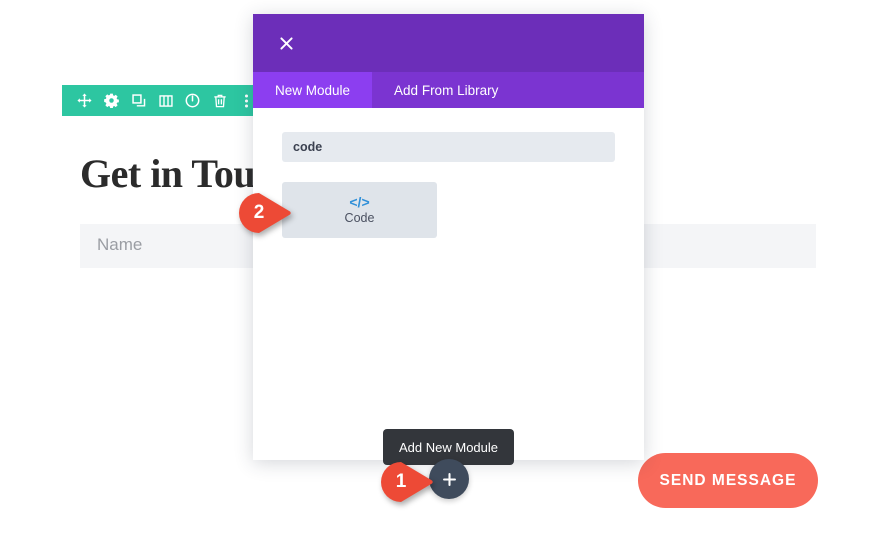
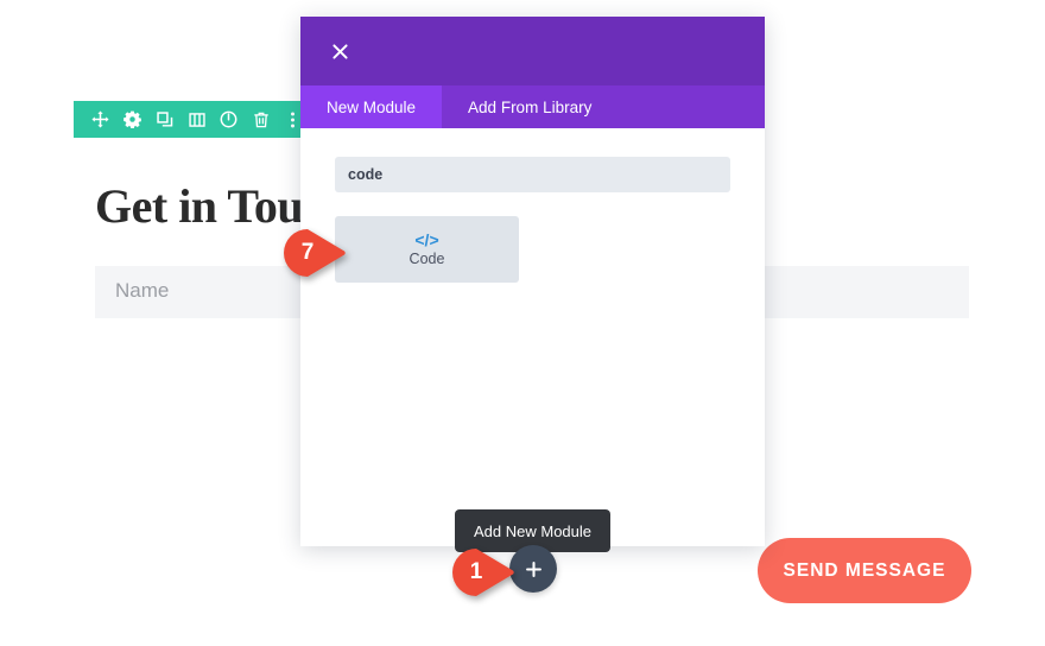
  Get in Tou
  Name
  SEND MESSAGE
  New Module
  Add From Library
  code
  </>
  Code
  Add New Module
  1
- 2
+ 7
